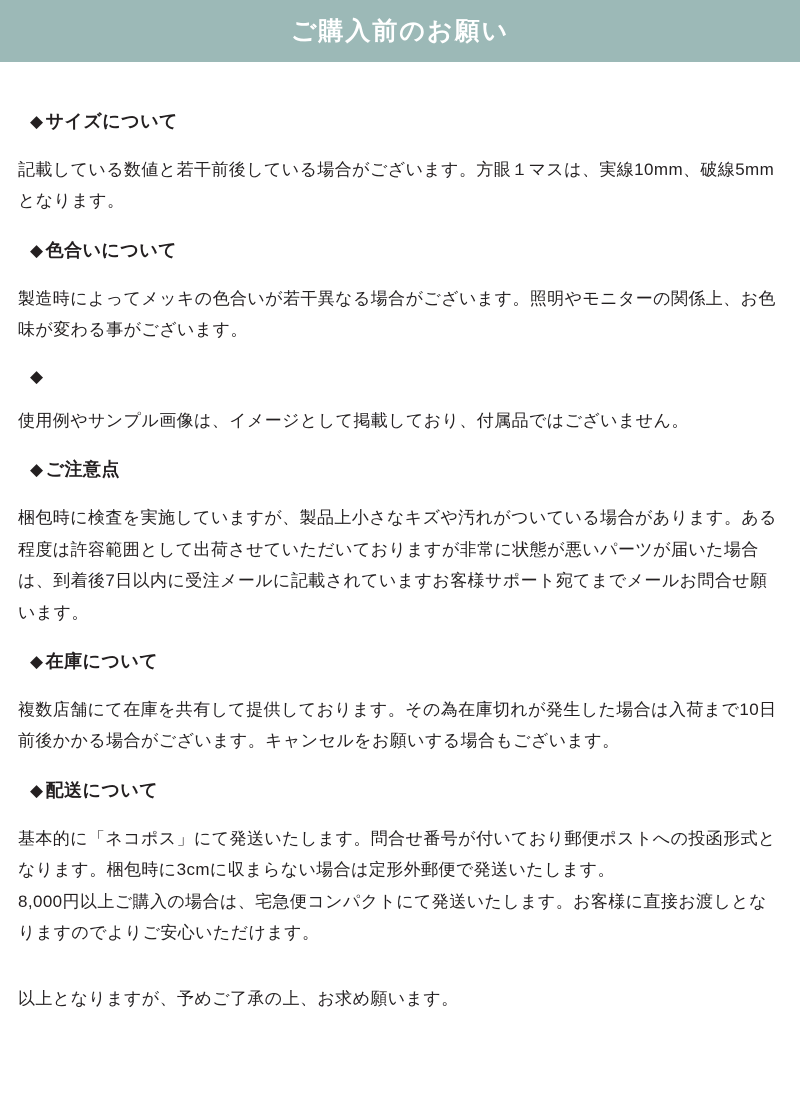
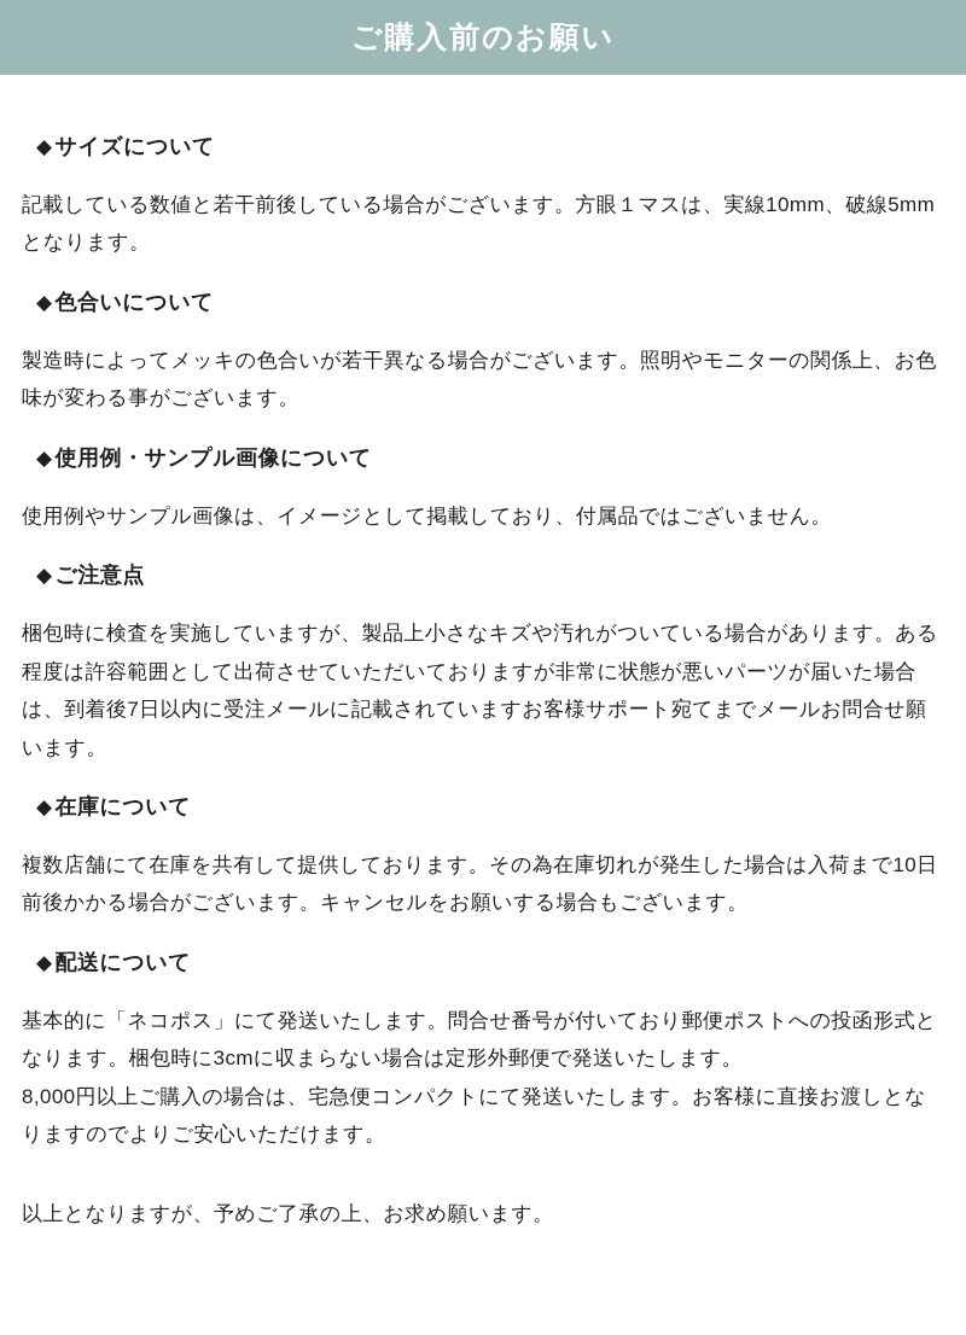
  ご購入前のお願い
  ◆
  サイズについて
  記載している数値と若干前後している場合がございます。方眼１マスは、実線10mm、破線5mmとなります。
  ◆
  色合いについて
  製造時によってメッキの色合いが若干異なる場合がございます。照明やモニターの関係上、お色味が変わる事がございます。
  ◆
+ 使用例・サンプル画像について
  使用例やサンプル画像は、イメージとして掲載しており、付属品ではございません。
  ◆
  ご注意点
  梱包時に検査を実施していますが、製品上小さなキズや汚れがついている場合があります。ある程度は許容範囲として出荷させていただいておりますが非常に状態が悪いパーツが届いた場合は、到着後7日以内に受注メールに記載されていますお客様サポート宛てまでメールお問合せ願います。
  ◆
  在庫について
  複数店舗にて在庫を共有して提供しております。その為在庫切れが発生した場合は入荷まで10日前後かかる場合がございます。キャンセルをお願いする場合もございます。
  ◆
  配送について
  基本的に「ネコポス」にて発送いたします。問合せ番号が付いており郵便ポストへの投函形式となります。梱包時に3cmに収まらない場合は定形外郵便で発送いたします。
  8,000円以上ご購入の場合は、宅急便コンパクトにて発送いたします。お客様に直接お渡しとなりますのでよりご安心いただけます。
  以上となりますが、予めご了承の上、お求め願います。
